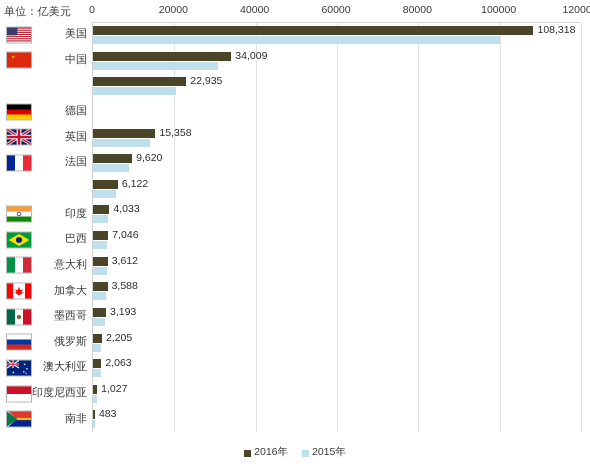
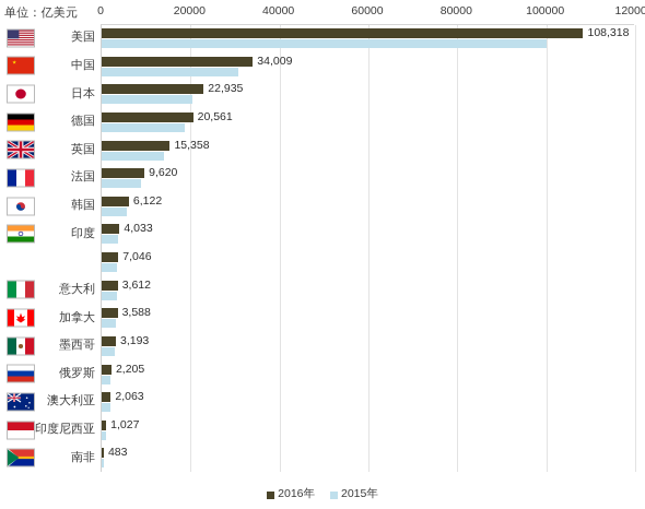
  单位：亿美元
  0
  20000
  40000
  60000
  80000
  100000
  12000
  108,318
  34,009
  22,935
+ 20,561
  15,358
  9,620
  6,122
  4,033
  7,046
  3,612
  3,588
  3,193
  2,205
  2,063
  1,027
  483
  美国
  中国
+ 日本
  德国
  英国
  法国
+ 韩国
  印度
- 巴西
  意大利
  加拿大
  墨西哥
  俄罗斯
  澳大利亚
  印度尼西亚
  南非
  2016年
  2015年
